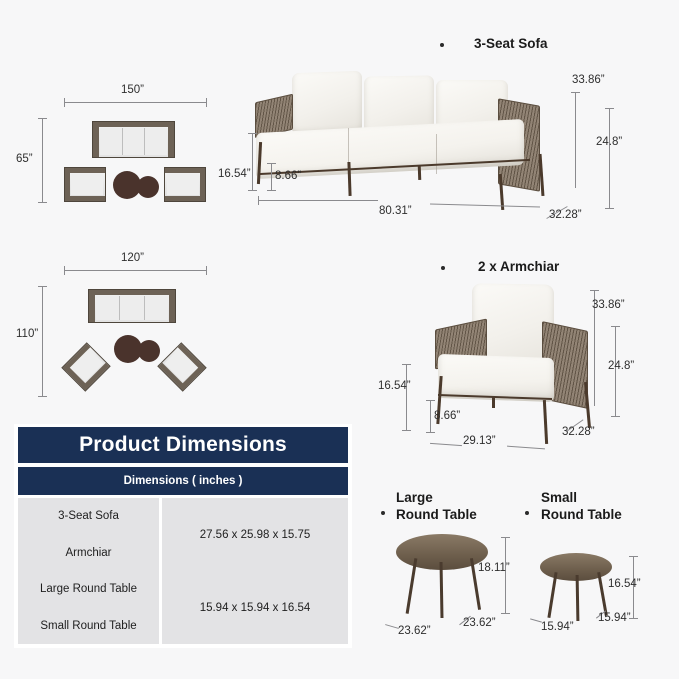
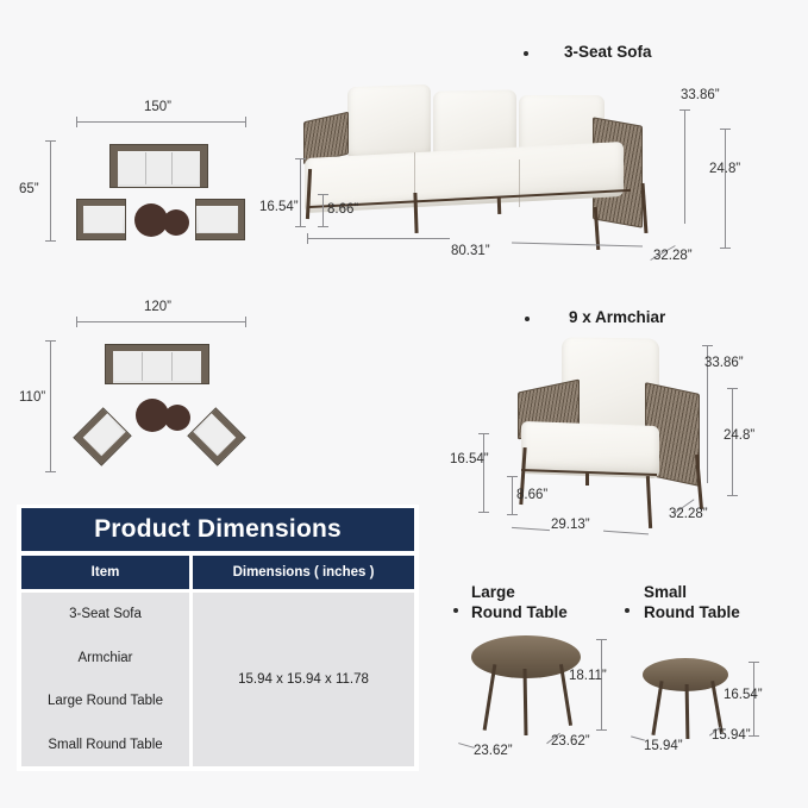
  150”
  65”
  120”
  110”
  3-Seat Sofa
  33.86”
  24.8”
  16.54”
  8.66”
  80.31”
  32.28”
- 2 x Armchiar
+ 9 x Armchiar
  33.86”
  24.8”
  16.54”
  8.66”
  29.13”
  32.28”
  Large
  Round Table
  18.11”
  23.62”
  23.62”
  Small
  Round Table
  16.54”
  15.94”
  15.94”
  Product Dimensions
+ Item
  Dimensions ( inches )
  3-Seat Sofa
  Armchiar
  Large Round Table
  Small Round Table
- 27.56 x 25.98 x 15.75
- 15.94 x 15.94 x 16.54
+ 15.94 x 15.94 x 11.78
